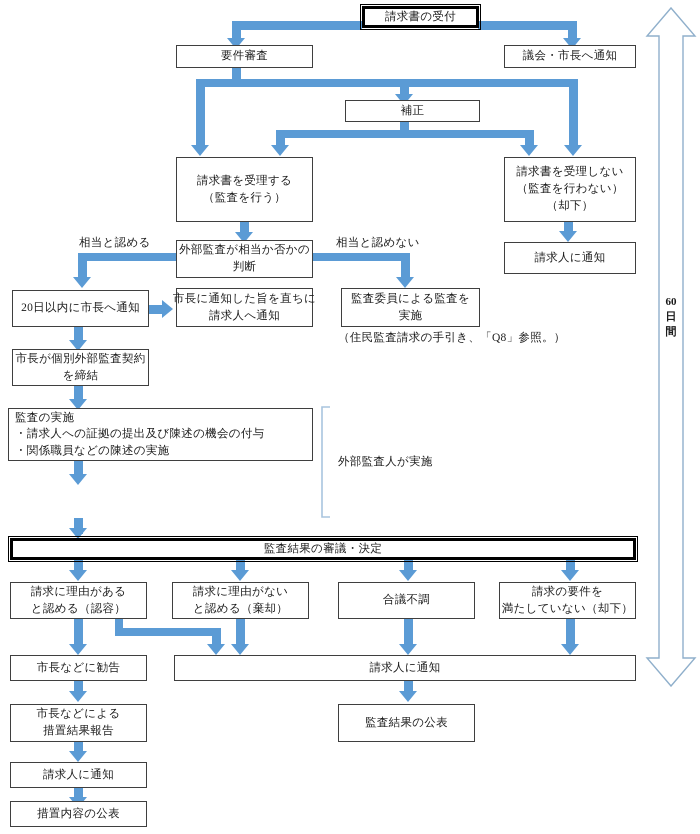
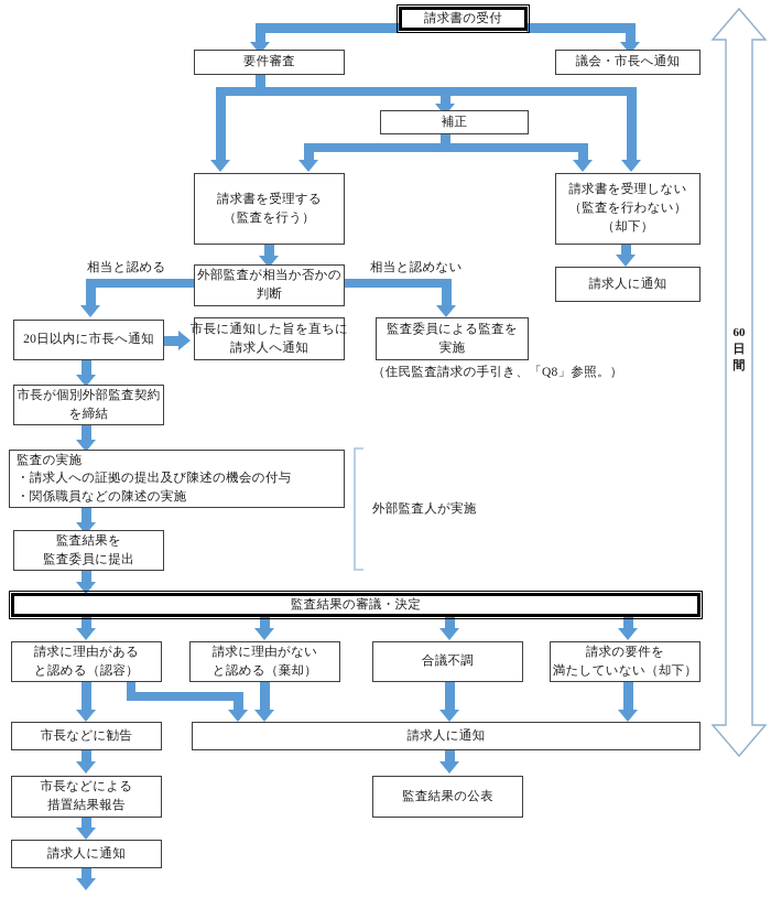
  60
  日
  間
  外部監査人が実施
  相当と認める
  相当と認めない
  （住民監査請求の手引き、「Q8」参照。）
  請求書の受付
  要件審査
  議会・市長へ通知
  補正
  請求書を受理する
  （監査を行う）
  請求書を受理しない
  （監査を行わない）
  （却下）
  請求人に通知
  外部監査が相当か否かの
  判断
  20日以内に市長へ通知
  市長に通知した旨を直ちに
  請求人へ通知
  監査委員による監査を
  実施
  市長が個別外部監査契約
  を締結
  監査の実施
  ・請求人への証拠の提出及び陳述の機会の付与
  ・関係職員などの陳述の実施
+ 監査結果を
+ 監査委員に提出
  監査結果の審議・決定
  請求に理由がある
  と認める（認容）
  請求に理由がない
  と認める（棄却）
  合議不調
  請求の要件を
  満たしていない（却下）
  市長などに勧告
  請求人に通知
  市長などによる
  措置結果報告
  監査結果の公表
  請求人に通知
- 措置内容の公表
